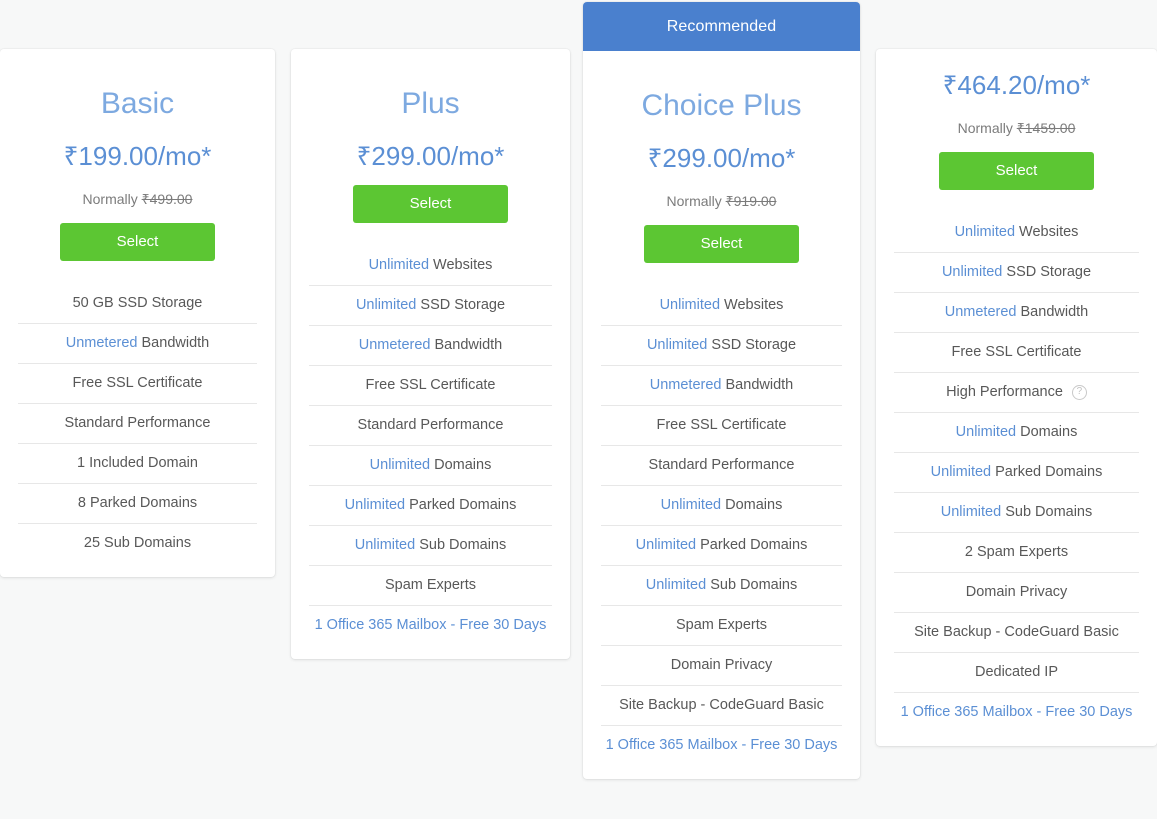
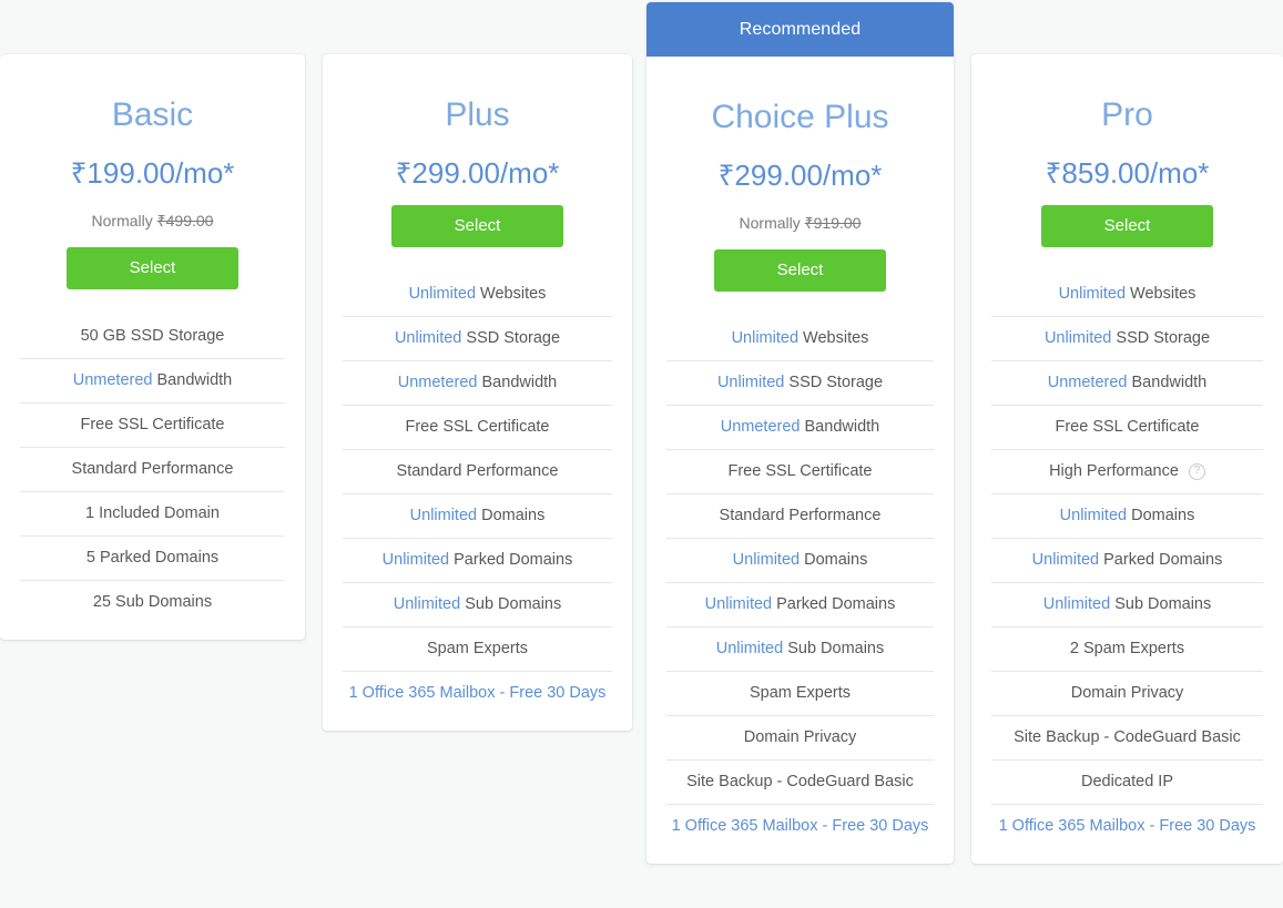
  Basic
  ₹199.00/mo*
  Normally ₹499.00
  Select
  50 GB SSD Storage
  Unmetered Bandwidth
  Free SSL Certificate
  Standard Performance
  1 Included Domain
- 8 Parked Domains
+ 5 Parked Domains
  25 Sub Domains
  Plus
  ₹299.00/mo*
  Select
  Unlimited Websites
  Unlimited SSD Storage
  Unmetered Bandwidth
  Free SSL Certificate
  Standard Performance
  Unlimited Domains
  Unlimited Parked Domains
  Unlimited Sub Domains
  Spam Experts
  1 Office 365 Mailbox - Free 30 Days
  Recommended
  Choice Plus
  ₹299.00/mo*
  Normally ₹919.00
  Select
  Unlimited Websites
  Unlimited SSD Storage
  Unmetered Bandwidth
  Free SSL Certificate
  Standard Performance
  Unlimited Domains
  Unlimited Parked Domains
  Unlimited Sub Domains
  Spam Experts
  Domain Privacy
  Site Backup - CodeGuard Basic
  1 Office 365 Mailbox - Free 30 Days
+ Pro
- ₹464.20/mo*
+ ₹859.00/mo*
- Normally ₹1459.00
  Select
  Unlimited Websites
  Unlimited SSD Storage
  Unmetered Bandwidth
  Free SSL Certificate
  High Performance
  ?
  Unlimited Domains
  Unlimited Parked Domains
  Unlimited Sub Domains
  2 Spam Experts
  Domain Privacy
  Site Backup - CodeGuard Basic
  Dedicated IP
  1 Office 365 Mailbox - Free 30 Days
